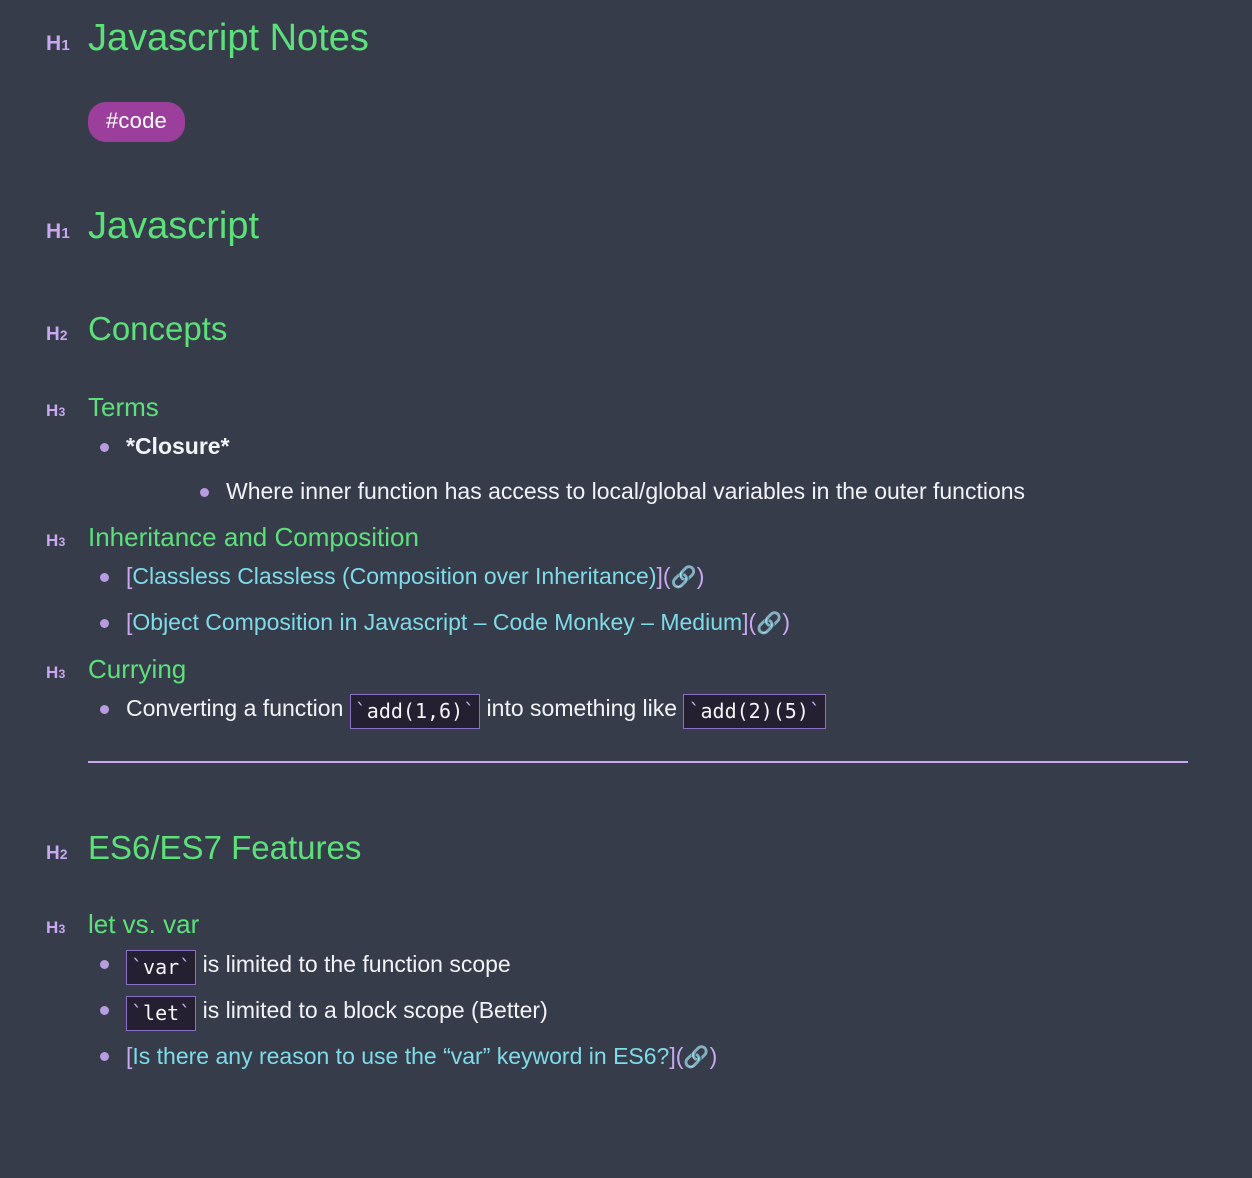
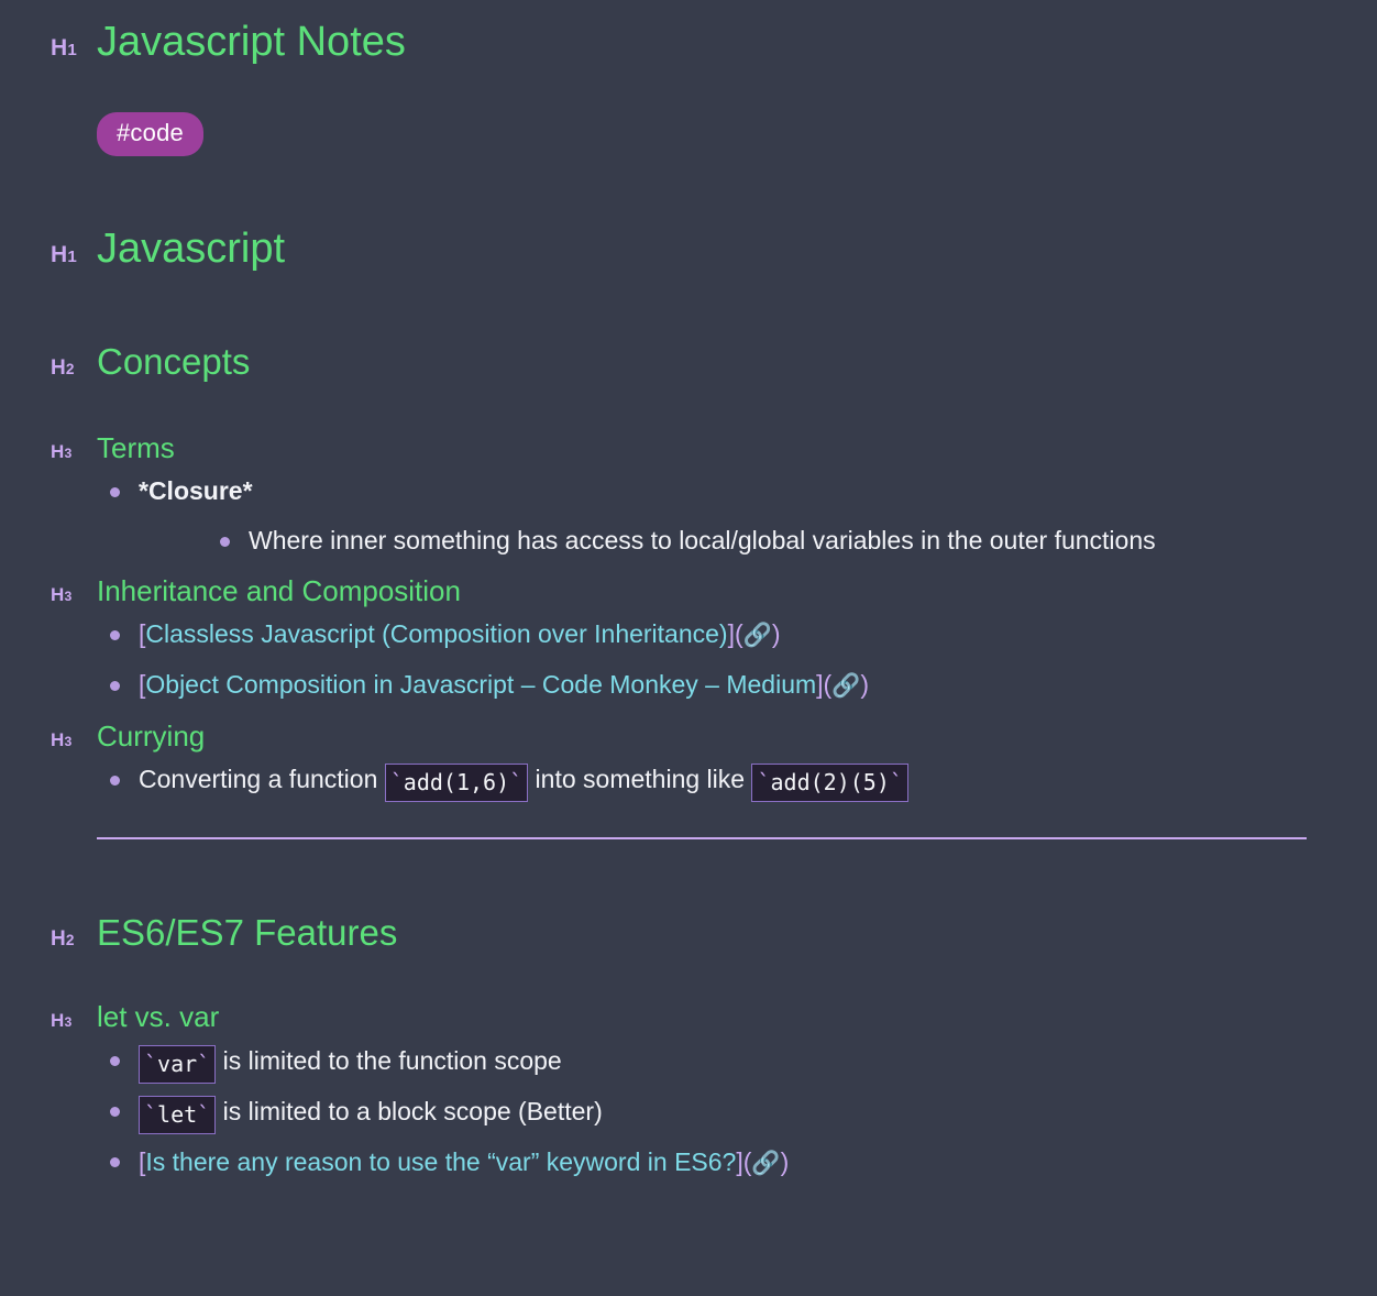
  H1
  Javascript Notes
  #code
  H1
  Javascript
  H2
  Concepts
  H3
  Terms
  *Closure*
- Where inner function has access to local/global variables in the outer functions
+ Where inner something has access to local/global variables in the outer functions
  H3
  Inheritance and Composition
- [Classless Classless (Composition over Inheritance)](🔗)
+ [Classless Javascript (Composition over Inheritance)](🔗)
  [Object Composition in Javascript – Code Monkey – Medium](🔗)
  H3
  Currying
  Converting a function `add(1,6)` into something like `add(2)(5)`
  H2
  ES6/ES7 Features
  H3
  let vs. var
  `var` is limited to the function scope
  `let` is limited to a block scope (Better)
  [Is there any reason to use the “var” keyword in ES6?](🔗)
